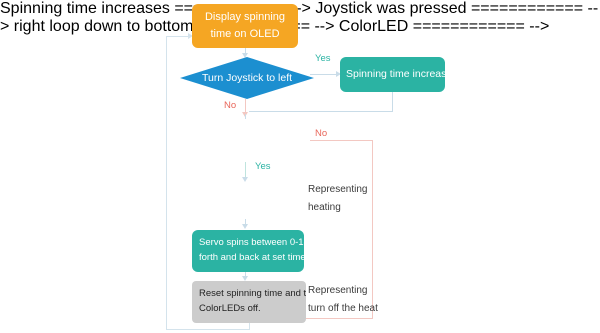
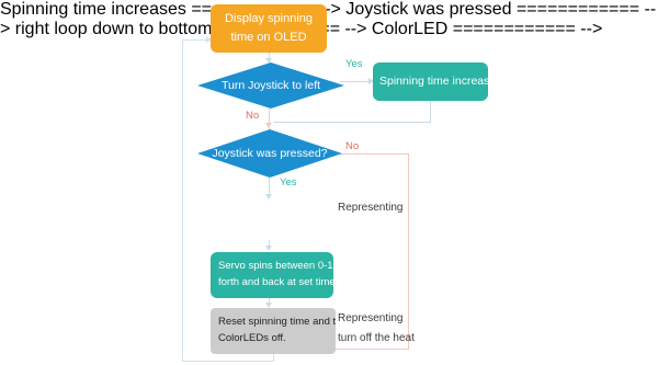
  Spinning time increases ============ --> Joystick was pressed ============ --> right loop down to bottom ============ --> ColorLED ============ -->
  Display spinning
  time on OLED
  Turn Joystick to left
  Spinning time increas
+ Joystick was pressed?
  Servo spins between 0-1
  forth and back at set time
  Reset spinning time and t
  ColorLEDs off.
  Yes
  No
  No
  Yes
  Representing
- heating
  Representing
  turn off the heat
